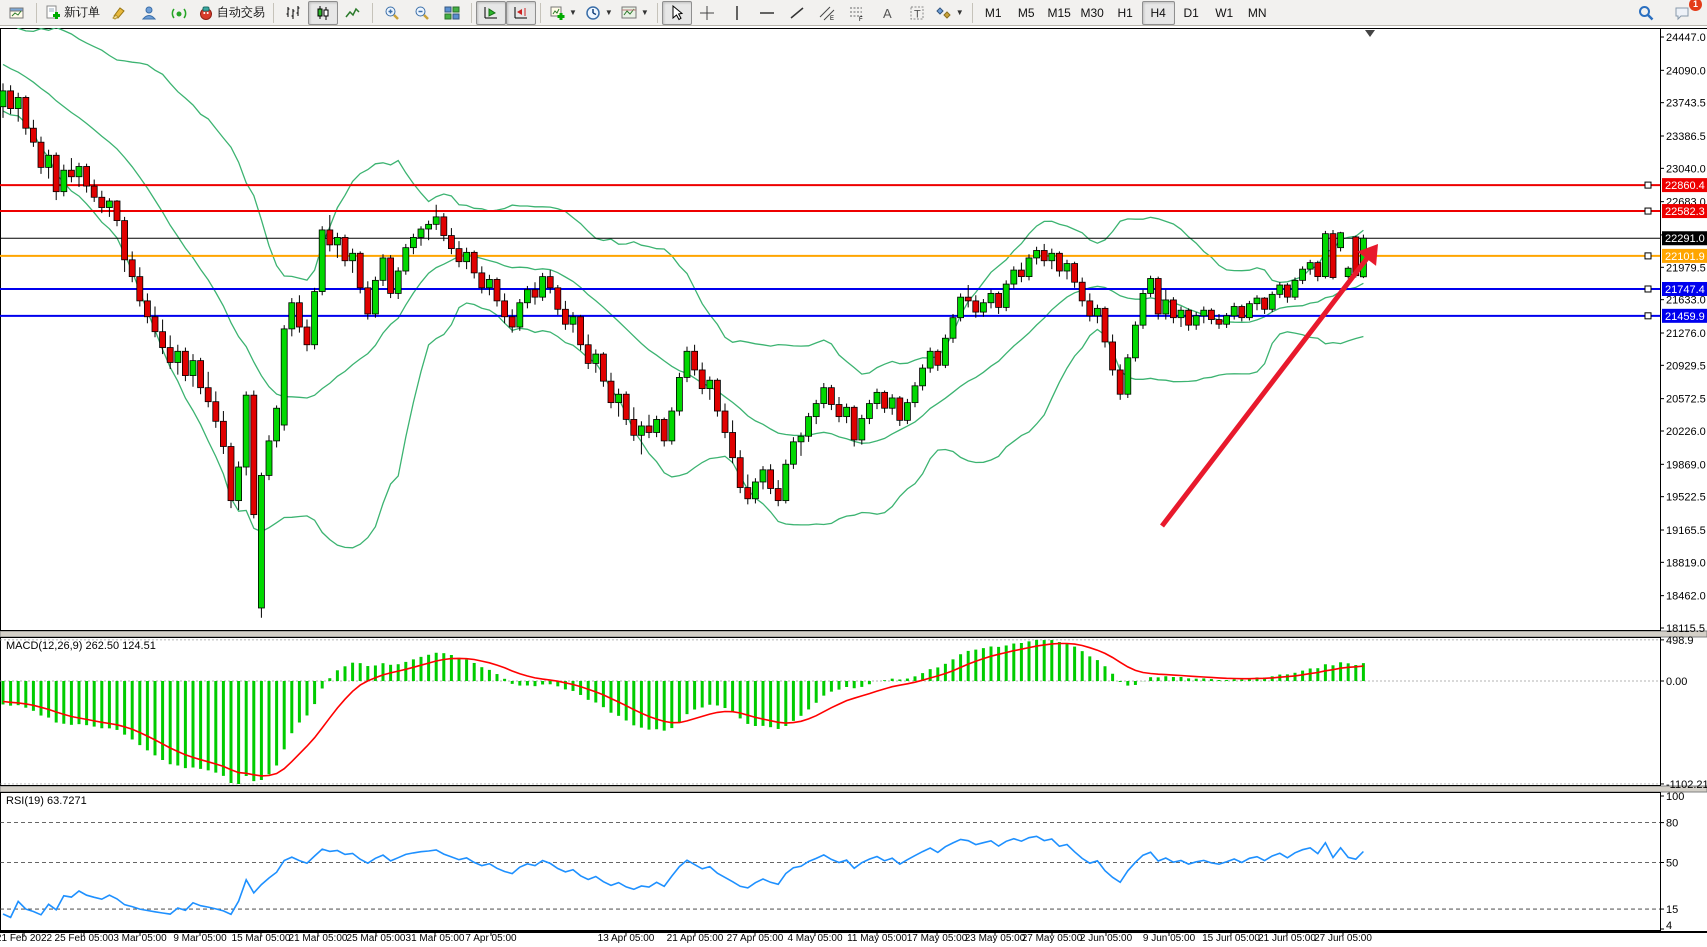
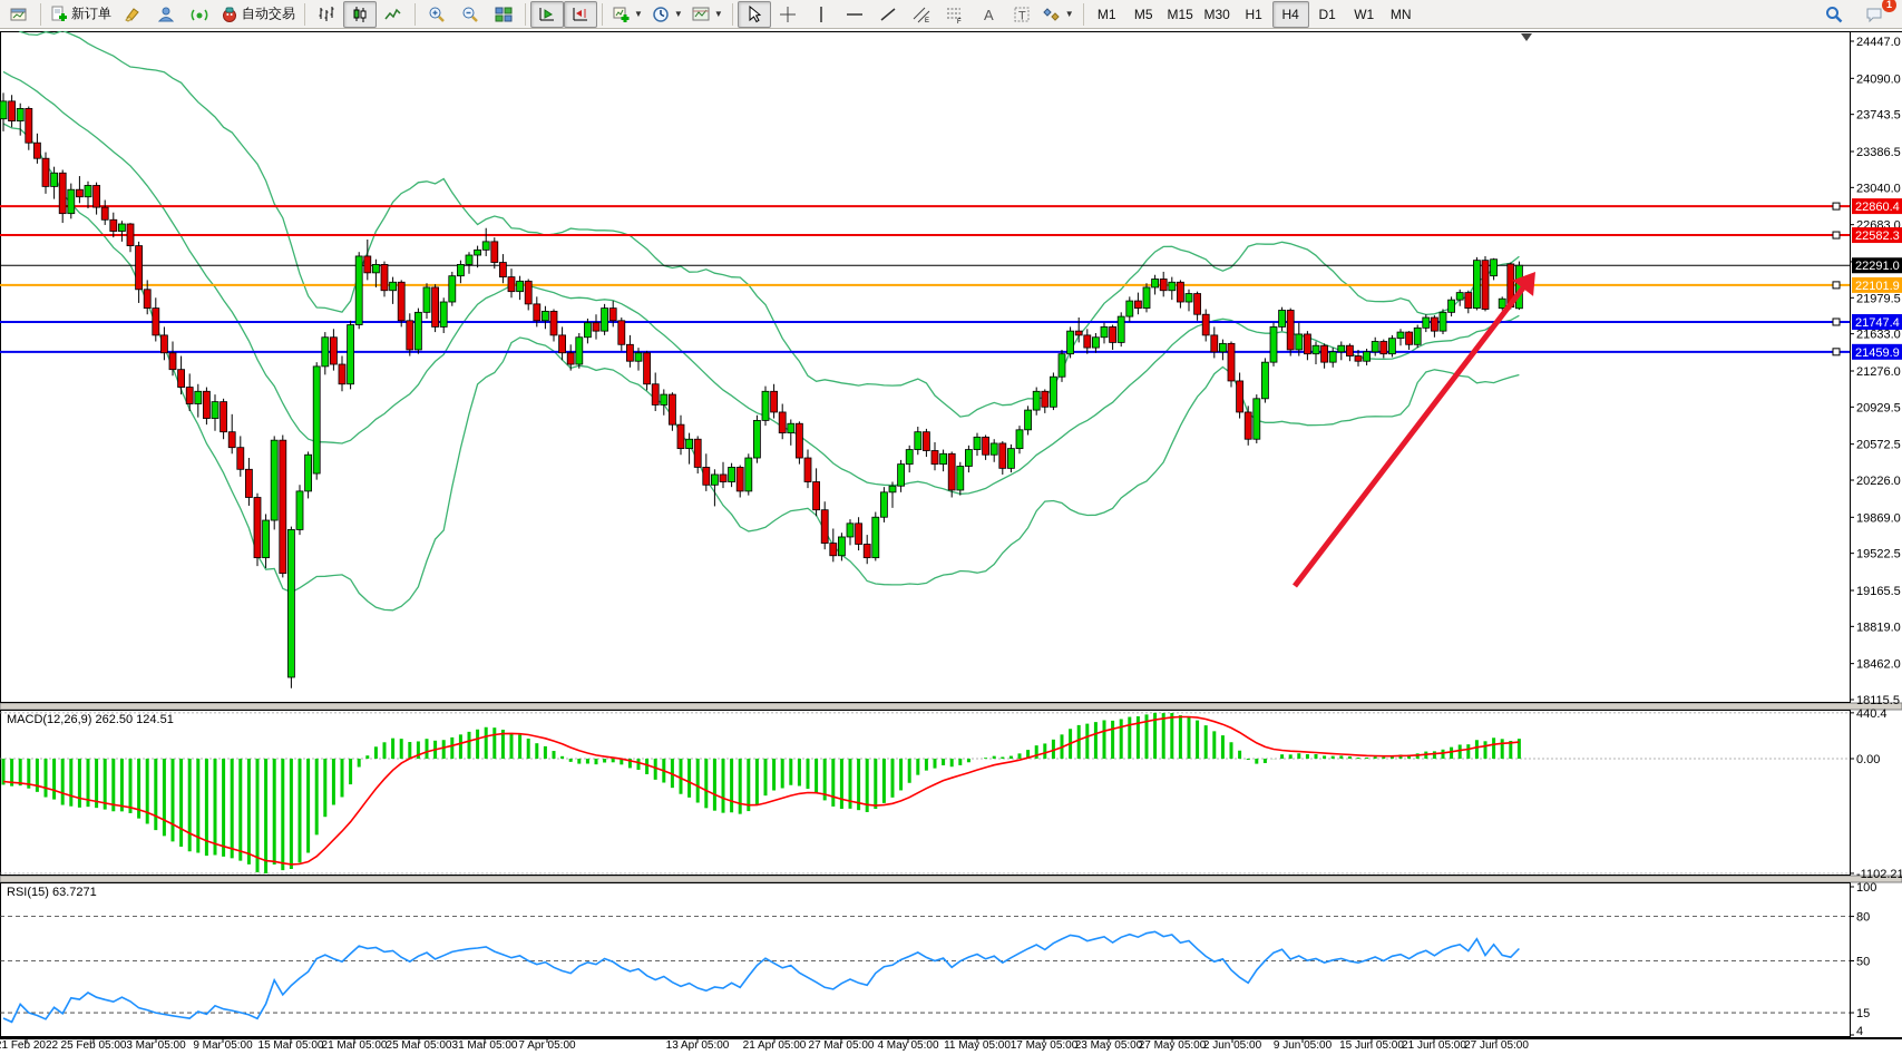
  新订单
  自动交易
  ▼
  ▼
  ▼
  A
  T
  ▼
  M1
  M5
  M15
  M30
  H1
  H4
  D1
  W1
  MN
  1
  24447.0
  24090.0
  23743.5
  23386.5
  23040.0
  22683.0
  21979.5
  21633.0
  21276.0
  20929.5
  20572.5
  20226.0
  19869.0
  19522.5
  19165.5
  18819.0
  18462.0
  18115.5
  1 Feb 2022
  25 Feb 05:00
  3 Mar 05:00
  9 Mar 05:00
  15 Mar 05:00
  21 Mar 05:00
  25 Mar 05:00
  31 Mar 05:00
  7 Apr 05:00
  13 Apr 05:00
  21 Apr 05:00
- 27 Apr 05:00
+ 27 Mar 05:00
  4 May 05:00
  11 May 05:00
  17 May 05:00
  23 May 05:00
  27 May 05:00
  2 Jun 05:00
  9 Jun 05:00
  15 Jun 05:00
  21 Jun 05:00
  27 Jun 05:00
  22860.4
  22582.3
  22291.0
  22101.9
  21747.4
  21459.9
- 498.9
+ 440.4
  0.00
  -1102.21
  100
  80
  50
  15
  4
  MACD(12,26,9) 262.50 124.51
- RSI(19) 63.7271
+ RSI(15) 63.7271
